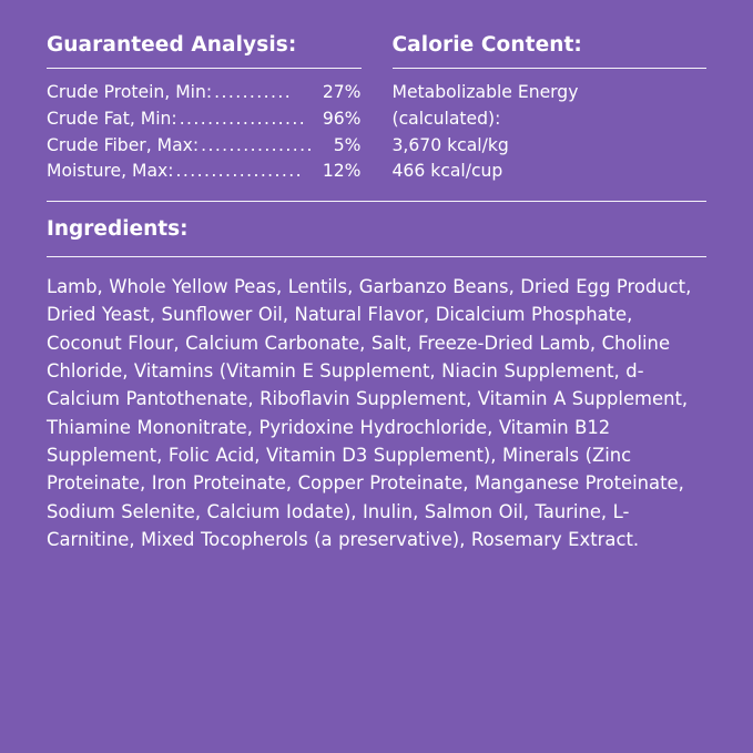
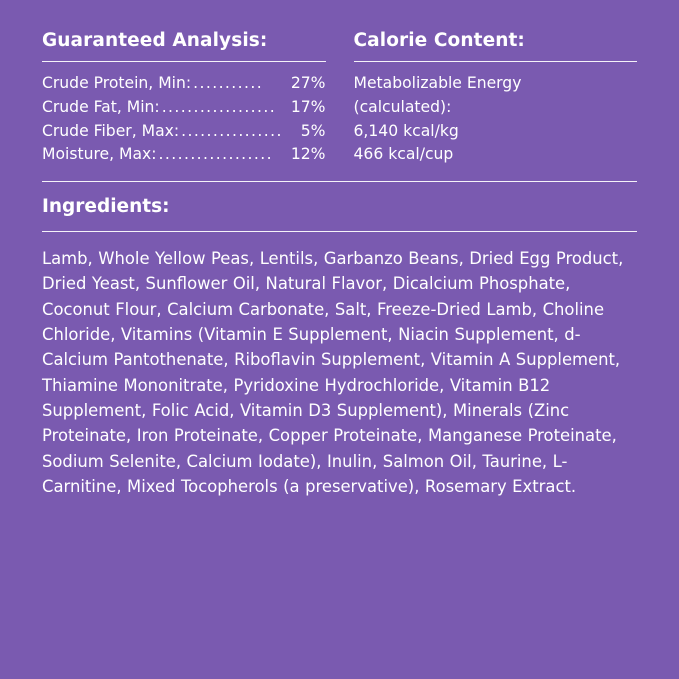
  Guaranteed Analysis:
  Crude Protein, Min:
  ...........
  27%
  Crude Fat, Min:
  ..................
- 96%
+ 17%
  Crude Fiber, Max:
  ................
  5%
  Moisture, Max:
  ..................
  12%
  Calorie Content:
  Metabolizable Energy
  (calculated):
- 3,670 kcal/kg
+ 6,140 kcal/kg
  466 kcal/cup
  Ingredients:
  Lamb, Whole Yellow Peas, Lentils, Garbanzo Beans, Dried Egg Product, Dried Yeast, Sunflower Oil, Natural Flavor, Dicalcium Phosphate, Coconut Flour, Calcium Carbonate, Salt, Freeze-Dried Lamb, Choline Chloride, Vitamins (Vitamin E Supplement, Niacin Supplement, d-Calcium Pantothenate, Riboflavin Supplement, Vitamin A Supplement, Thiamine Mononitrate, Pyridoxine Hydrochloride, Vitamin B12 Supplement, Folic Acid, Vitamin D3 Supplement), Minerals (Zinc Proteinate, Iron Proteinate, Copper Proteinate, Manganese Proteinate, Sodium Selenite, Calcium Iodate), Inulin, Salmon Oil, Taurine, L-Carnitine, Mixed Tocopherols (a preservative), Rosemary Extract.
